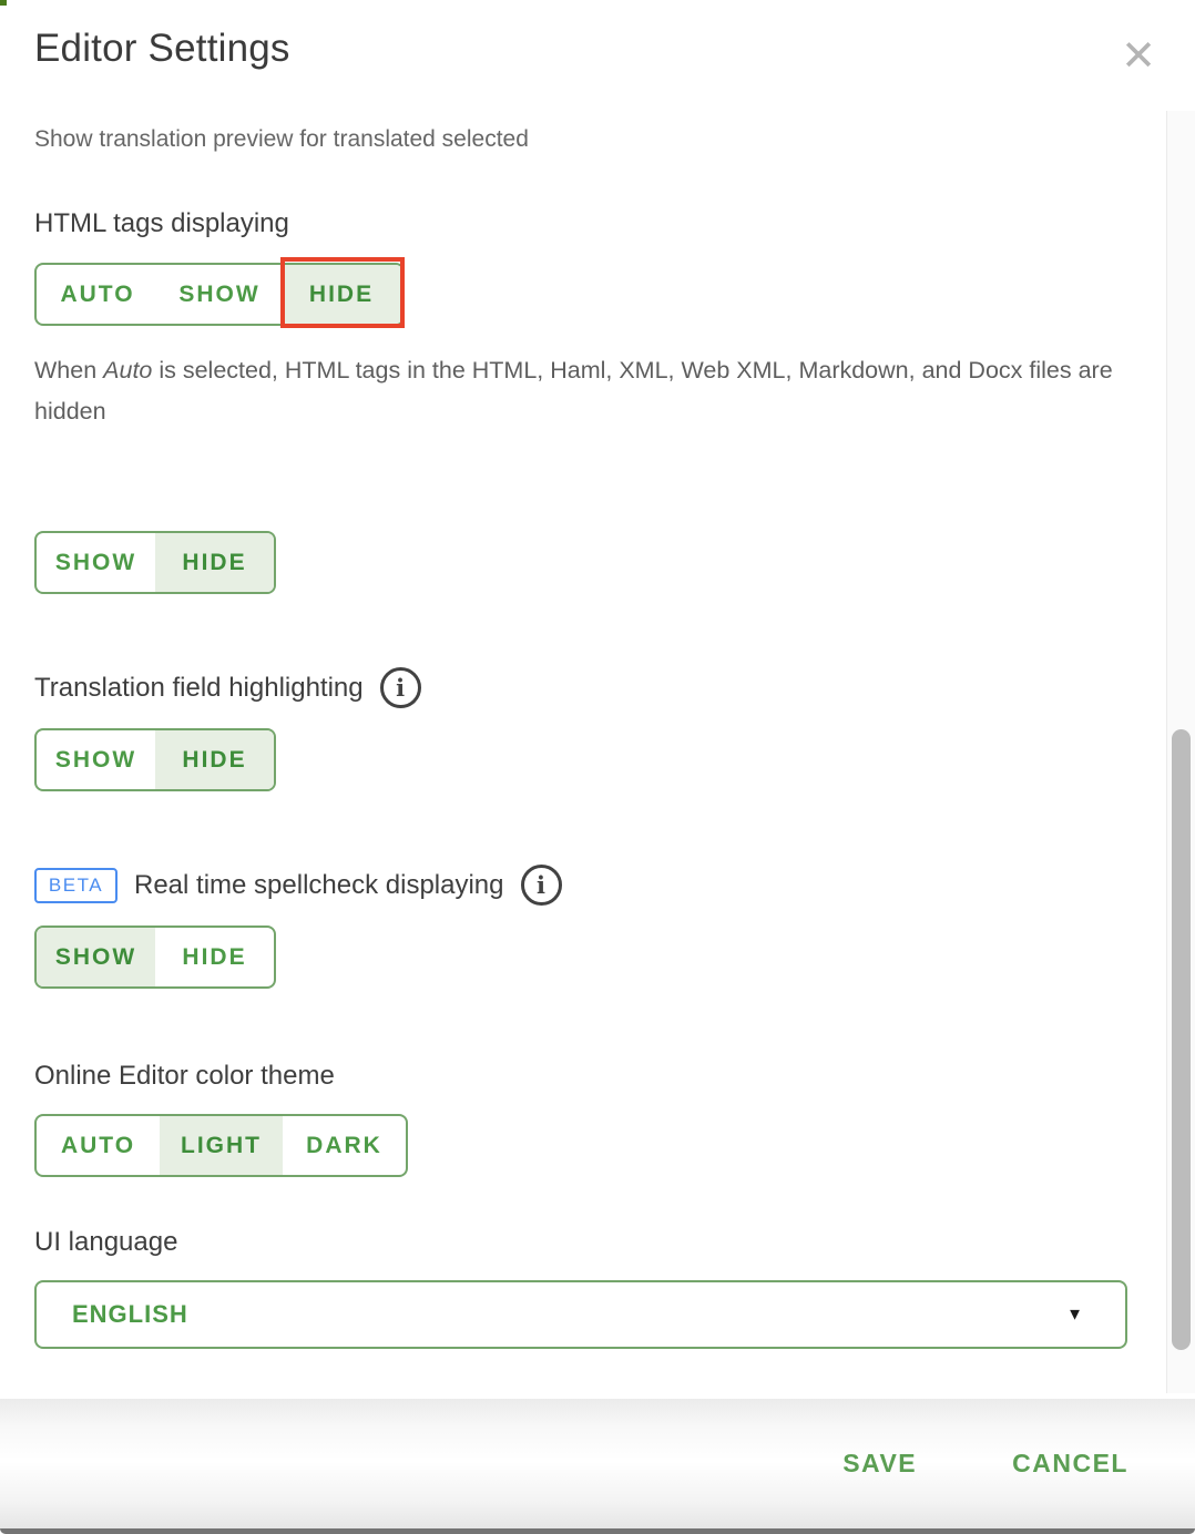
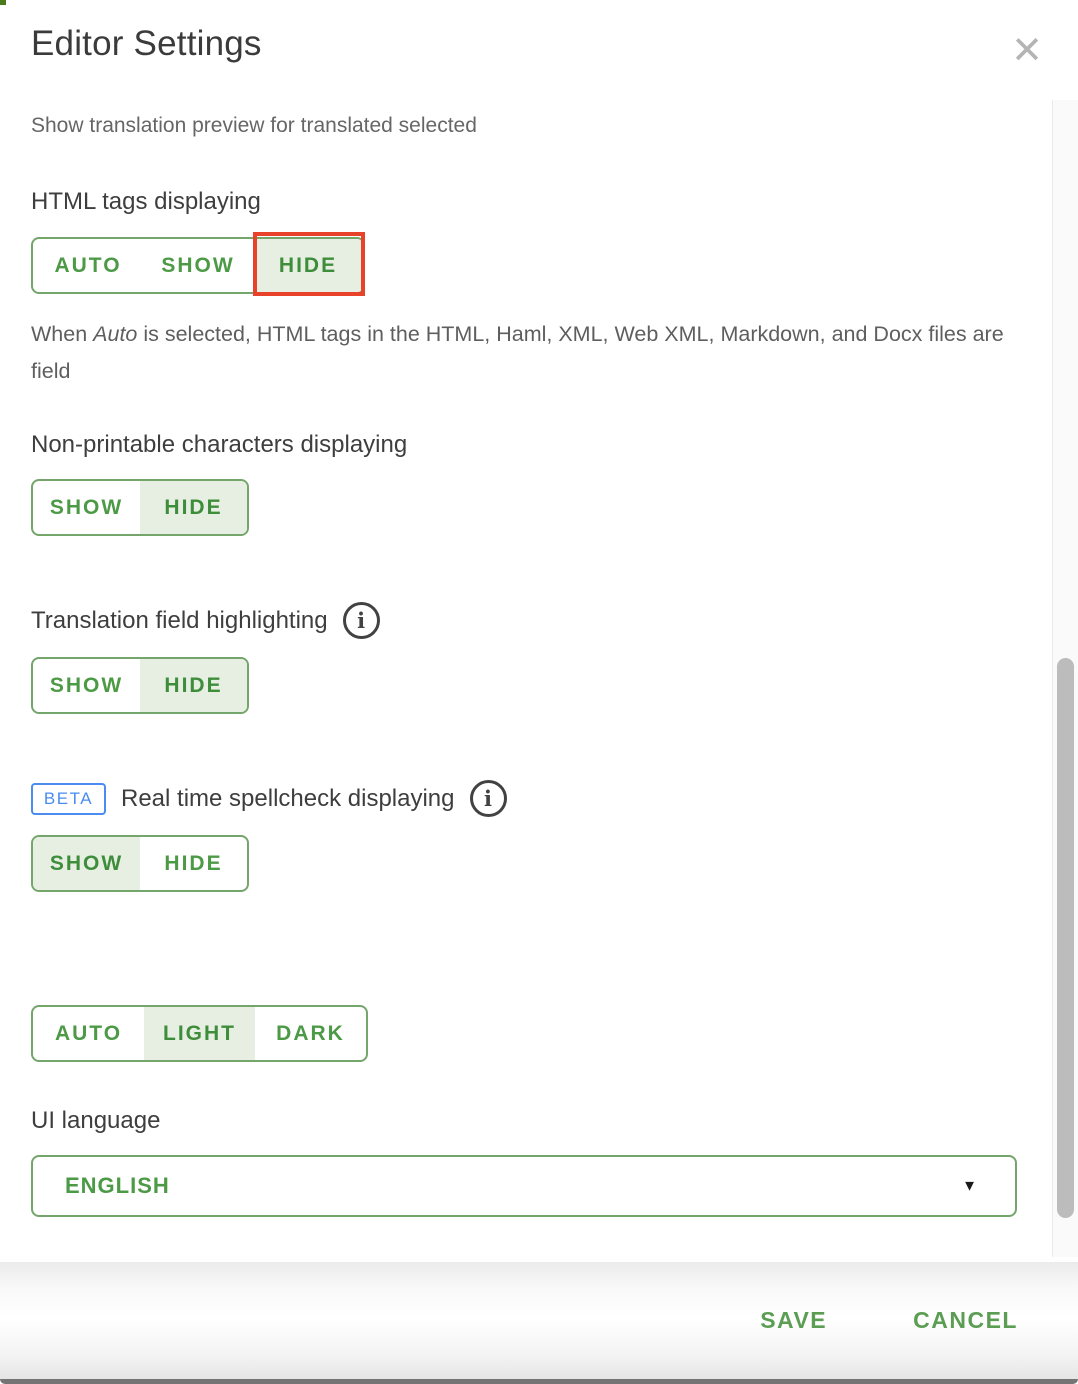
  Editor Settings
  ✕
  Show translation preview for translated selected
  HTML tags displaying
  AUTO
  SHOW
  HIDE
- When Auto is selected, HTML tags in the HTML, Haml, XML, Web XML, Markdown, and Docx files are hidden
+ When Auto is selected, HTML tags in the HTML, Haml, XML, Web XML, Markdown, and Docx files are field
+ Non-printable characters displaying
  SHOW
  HIDE
  Translation field highlighting
  i
  SHOW
  HIDE
  BETA
  Real time spellcheck displaying
  i
  SHOW
  HIDE
- Online Editor color theme
  AUTO
  LIGHT
  DARK
  UI language
  ENGLISH
  ▼
  SAVE
  CANCEL
